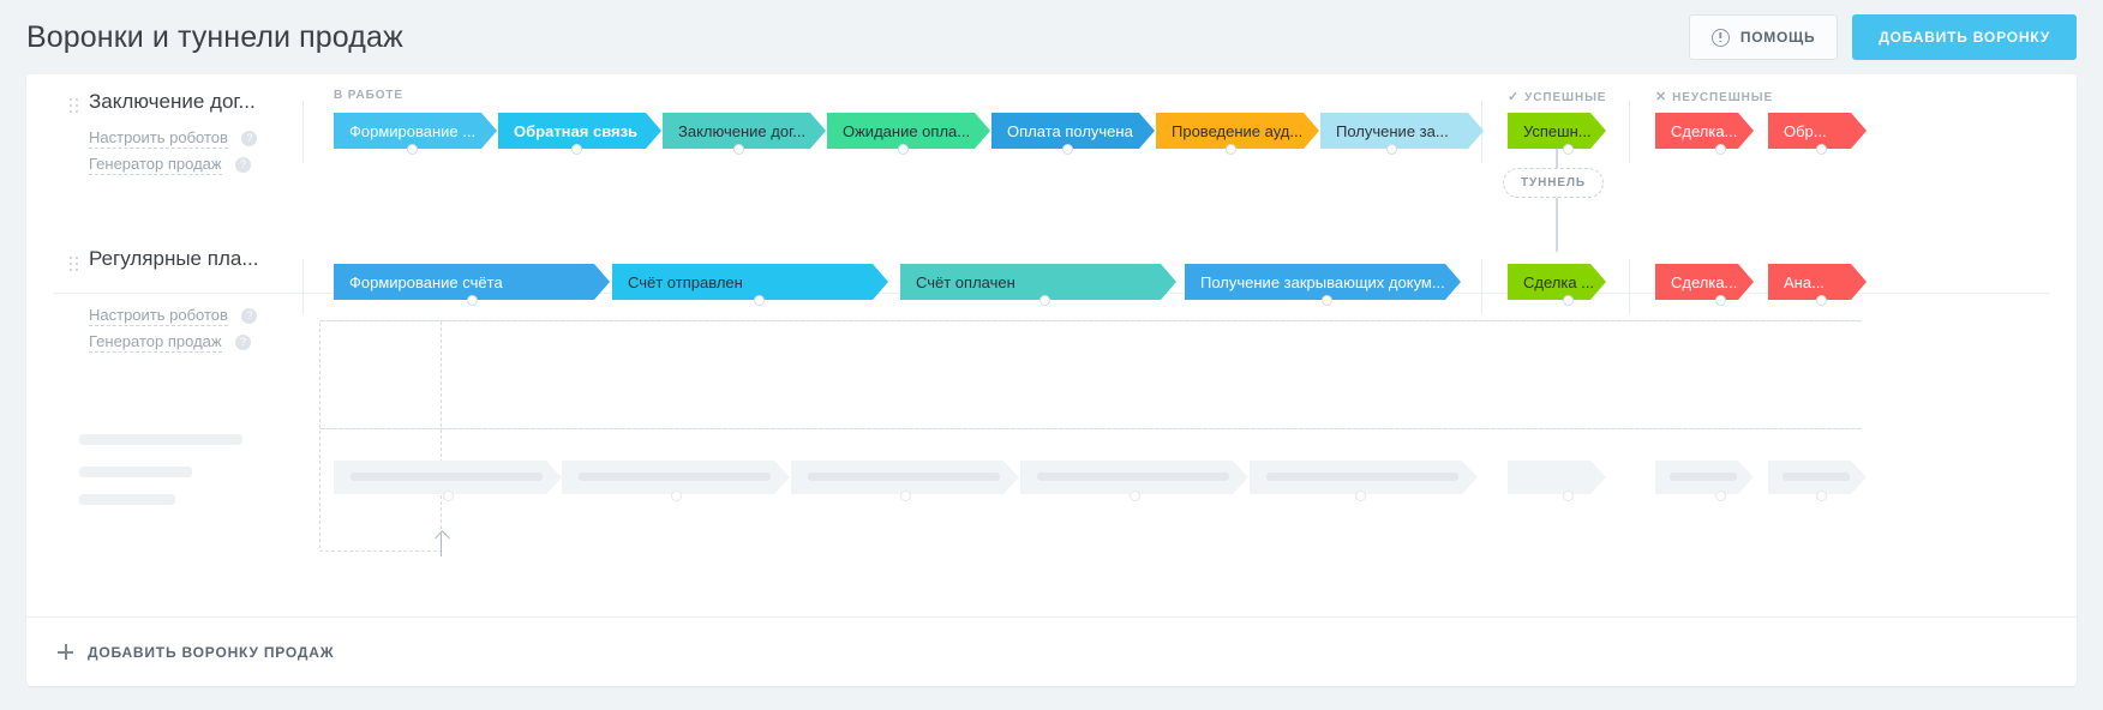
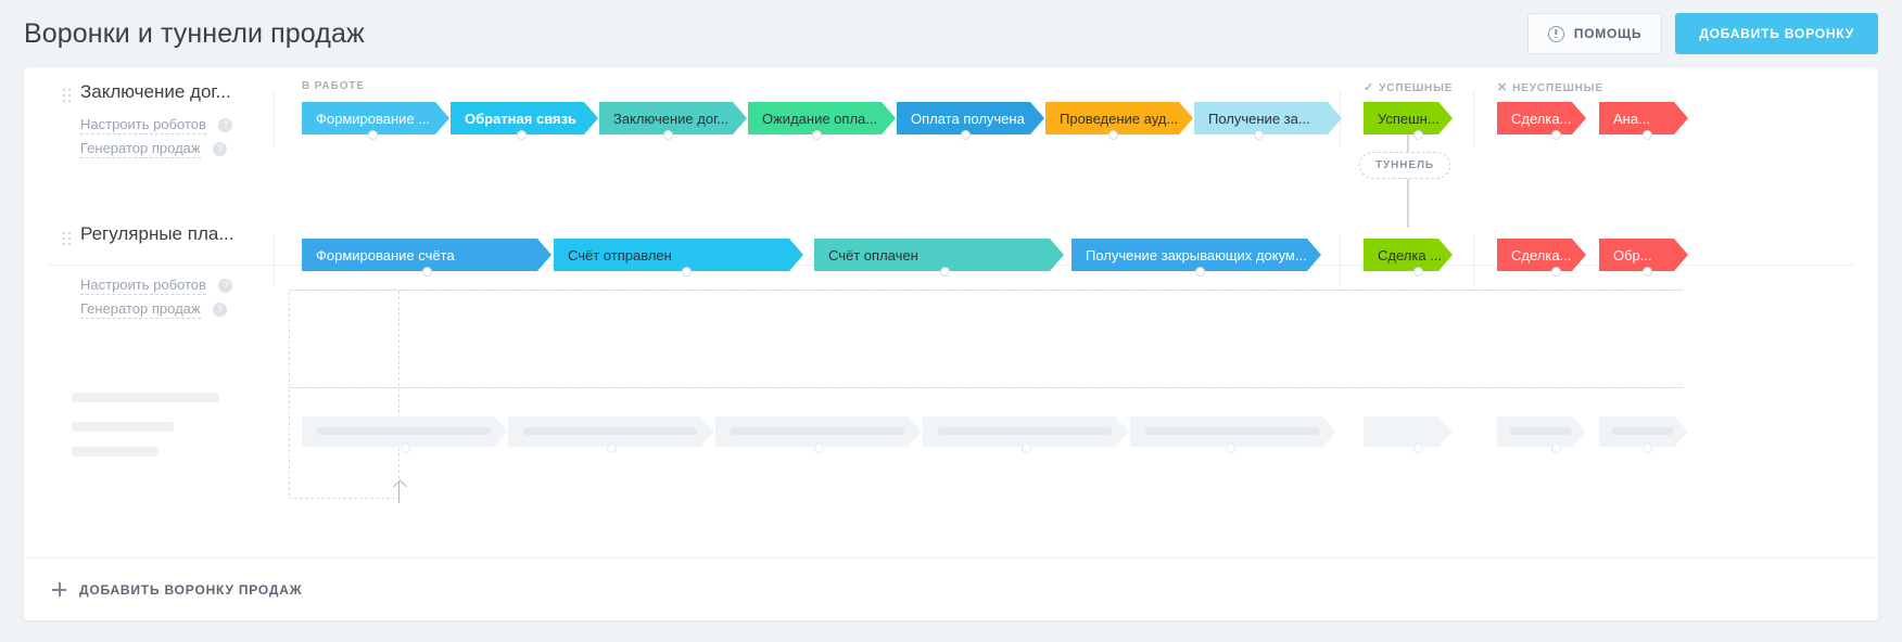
  Воронки и туннели продаж
  ПОМОЩЬ
  ДОБАВИТЬ ВОРОНКУ
  Заключение дог...
  Настроить роботов ?
  Генератор продаж ?
  В РАБОТЕ
  ✓ УСПЕШНЫЕ
  ✕ НЕУСПЕШНЫЕ
  Формирование ...
  Обратная связь
  Заключение дог...
  Ожидание опла...
  Оплата получена
  Проведение ауд...
  Получение за...
  Успешн...
  Сделка...
- Обр...
+ Ана...
  ТУННЕЛЬ
  Регулярные пла...
  Настроить роботов ?
  Генератор продаж ?
  Формирование счёта
  Счёт отправлен
  Счёт оплачен
  Получение закрывающих докум...
  Сделка ...
  Сделка...
- Ана...
+ Обр...
  ДОБАВИТЬ ВОРОНКУ ПРОДАЖ
